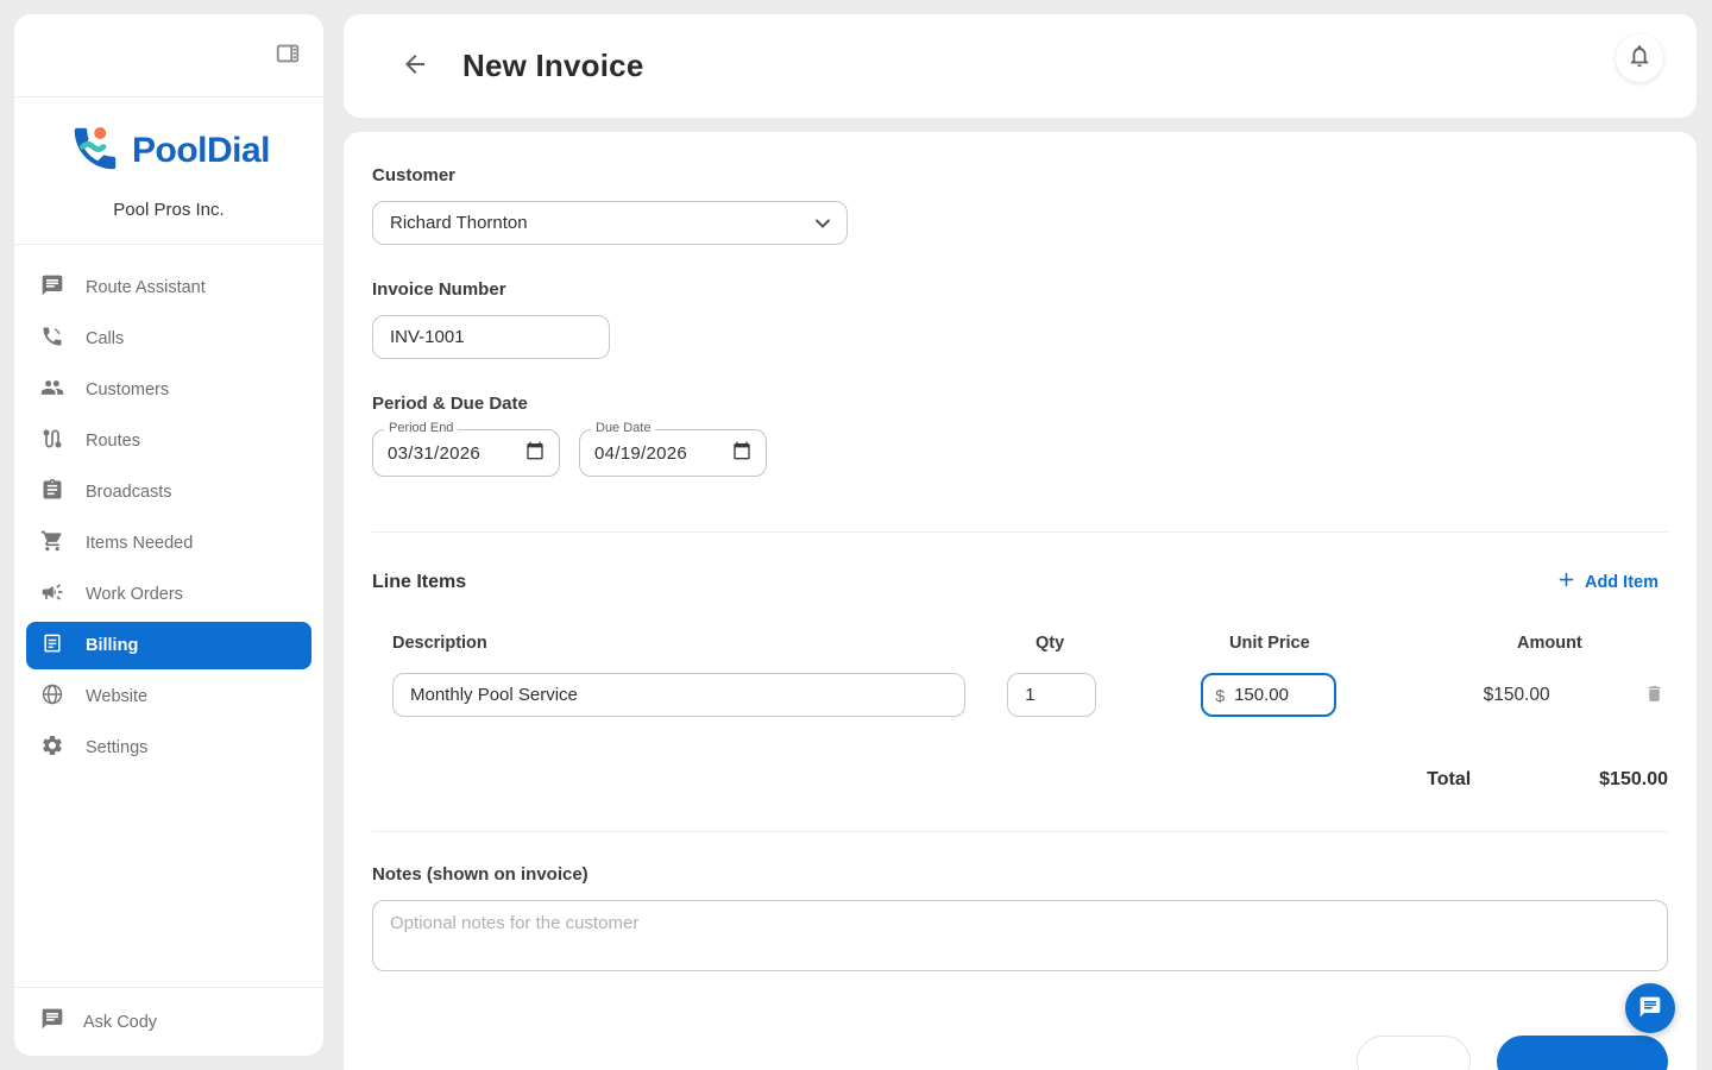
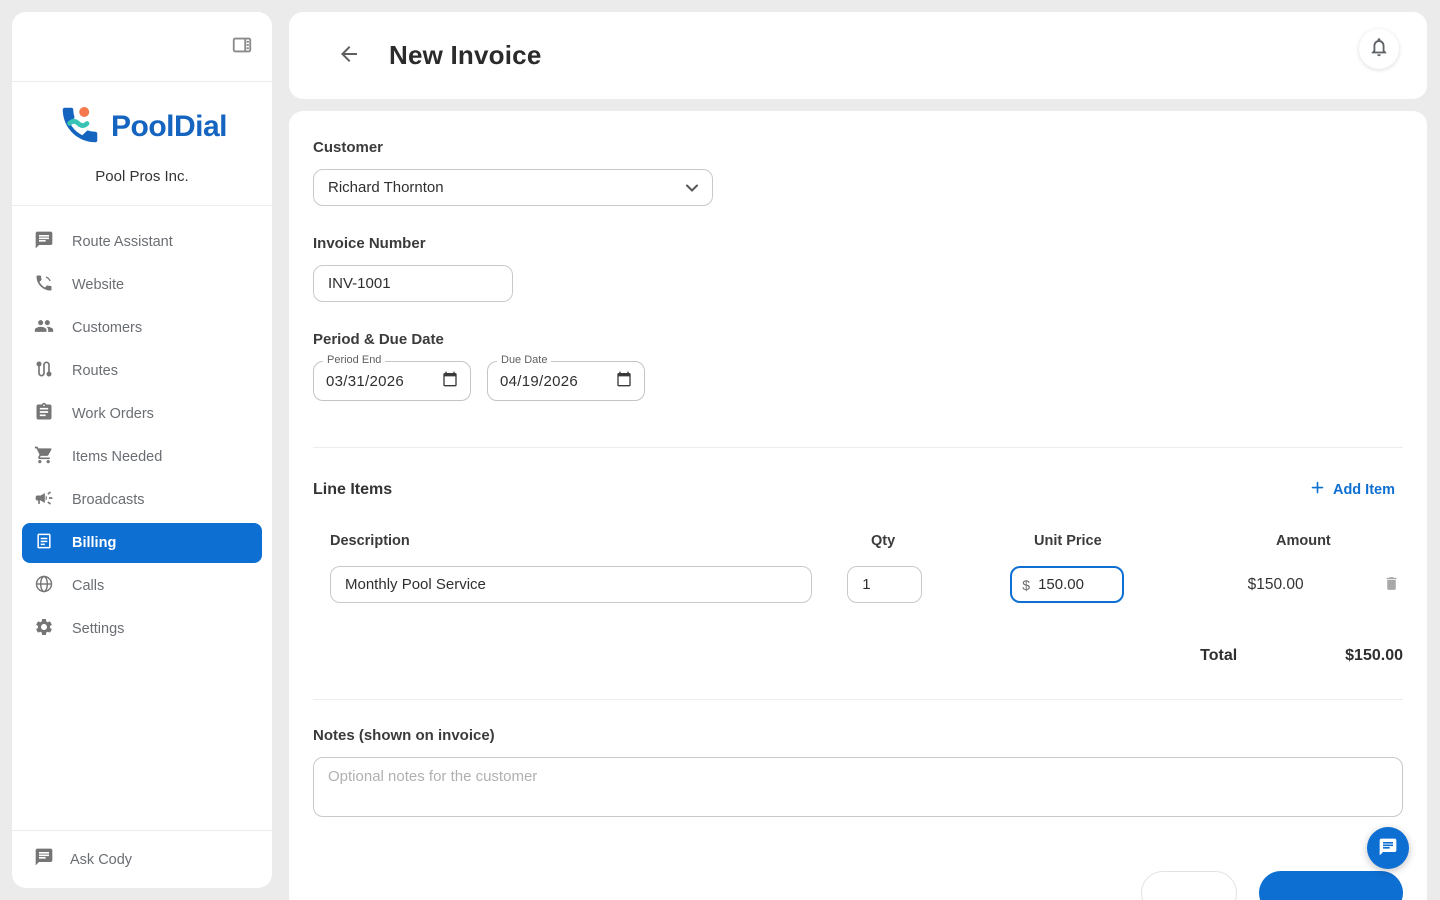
  PoolDial
  Pool Pros Inc.
  Route Assistant
- Calls
+ Website
  Customers
  Routes
- Broadcasts
+ Work Orders
  Items Needed
- Work Orders
+ Broadcasts
  Billing
- Website
+ Calls
  Settings
  Ask Cody
  New Invoice
  Customer
  Richard Thornton
  Invoice Number
  INV-1001
  Period & Due Date
  Period End
  03/31/2026
  Due Date
  04/19/2026
  Line Items
  Add Item
  Description
  Qty
  Unit Price
  Amount
  Monthly Pool Service
  1
  $
  150.00
  $150.00
  Total
  $150.00
  Notes (shown on invoice)
  Optional notes for the customer
